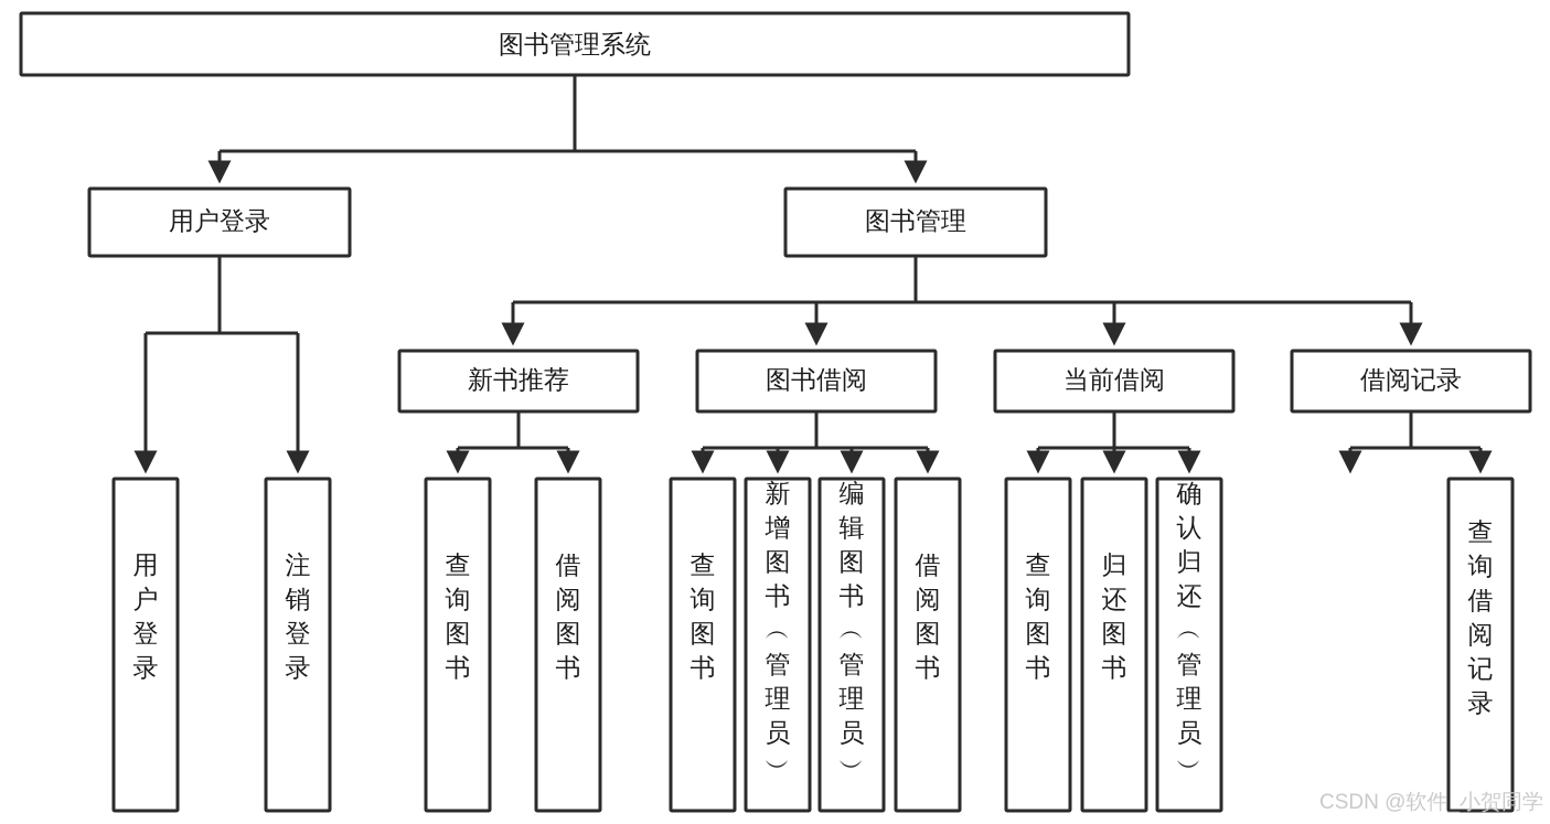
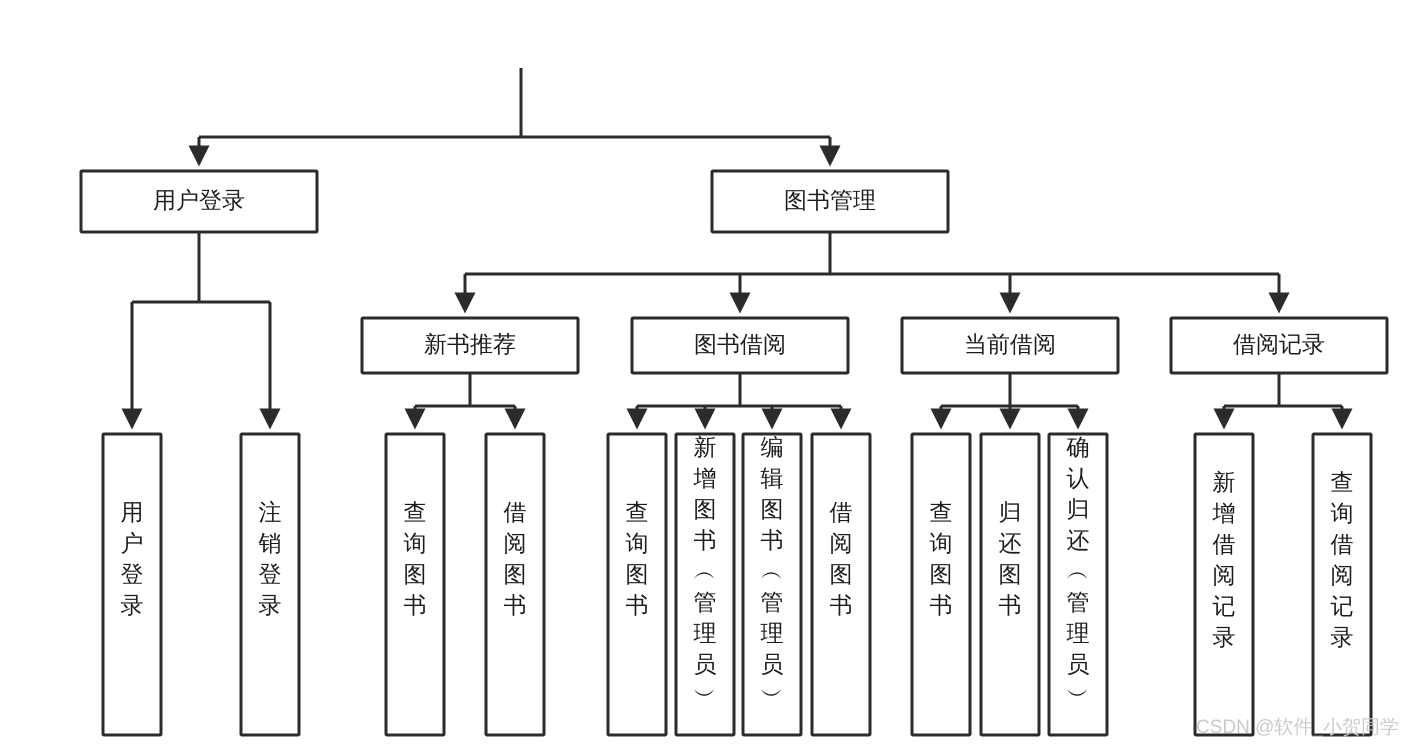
- 图书管理系统
  用户登录
  图书管理
  新书推荐
  图书借阅
  当前借阅
  借阅记录
  用户登录
  注销登录
  查询图书
  借阅图书
  查询图书
  新增图书 ︵ 管理员 ︶
  编辑图书 ︵ 管理员 ︶
  借阅图书
  查询图书
  归还图书
  确认归还 ︵ 管理员 ︶
+ 新增借阅记录
  查询借阅记录
  CSDN @软件_小贺同学
